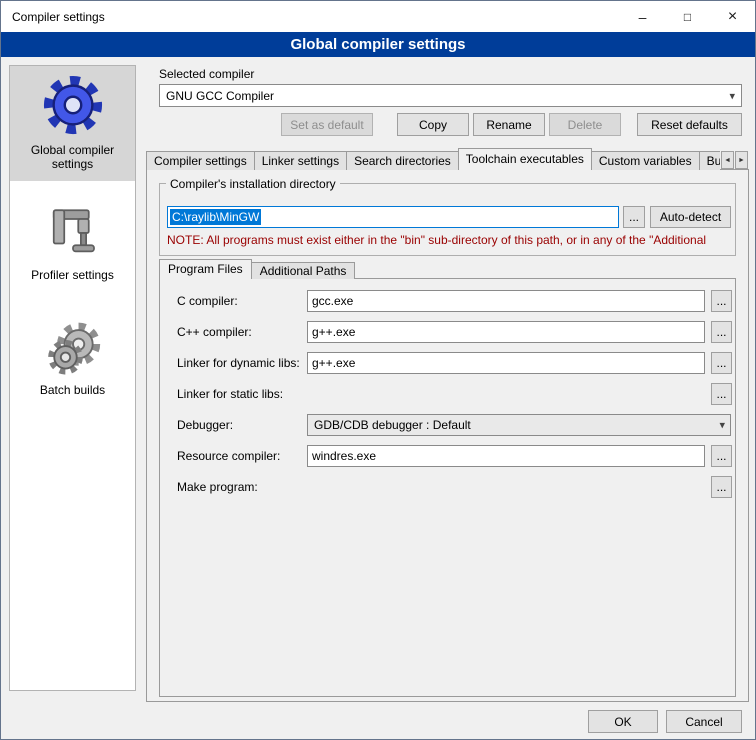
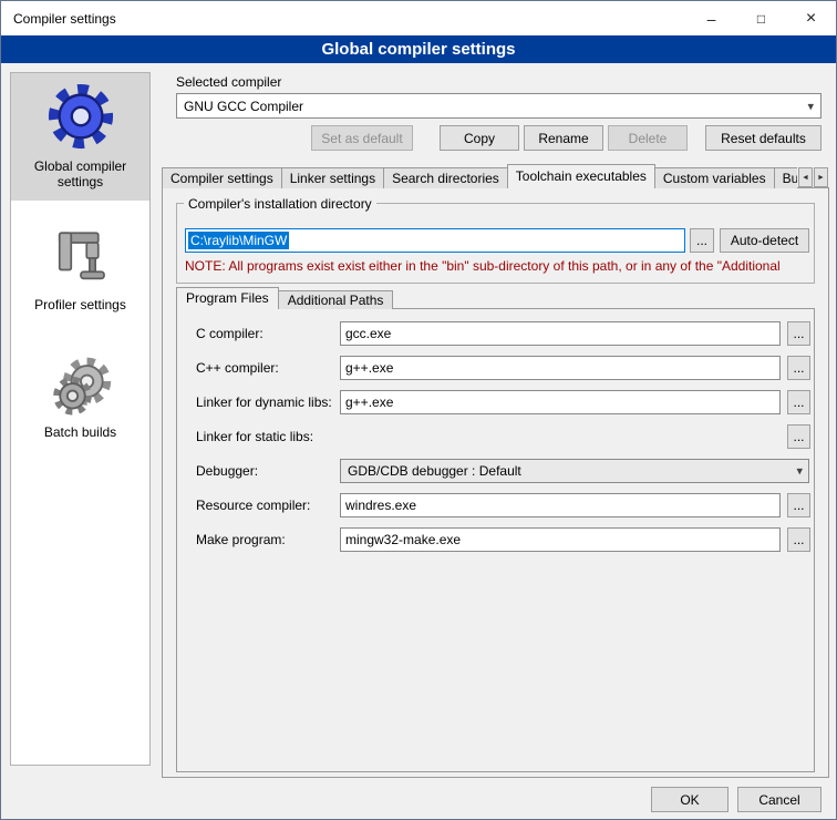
  Compiler settings
  –
  □
  ×
  Global compiler settings
  Global compiler settings
  Profiler settings
  Batch builds
  Selected compiler
  GNU GCC Compiler
  ▾
  Set as default
  Copy
  Rename
  Delete
  Reset defaults
  Compiler settings
  Linker settings
  Search directories
  Toolchain executables
  Custom variables
  Compiler's installation directory
  C:\raylib\MinGW
  ...
  Auto-detect
- NOTE: All programs must exist either in the "bin" sub-directory of this path, or in any of the "Additional
+ NOTE: All programs exist exist either in the "bin" sub-directory of this path, or in any of the "Additional
  Program Files
  Additional Paths
  C compiler:
  gcc.exe
  ...
  C++ compiler:
  g++.exe
  ...
  Linker for dynamic libs:
  g++.exe
  ...
  Linker for static libs:
  ...
  Debugger:
  GDB/CDB debugger : Default
  ▾
  Resource compiler:
  windres.exe
  ...
  Make program:
+ mingw32-make.exe
  ...
  OK
  Cancel
